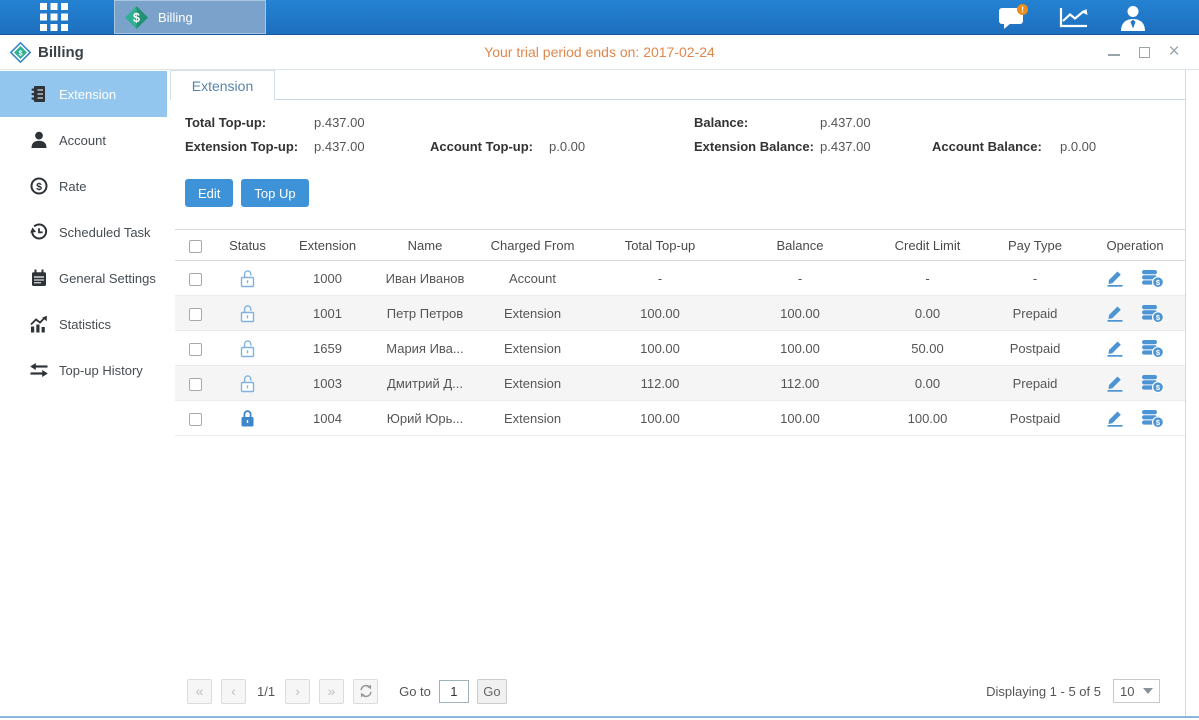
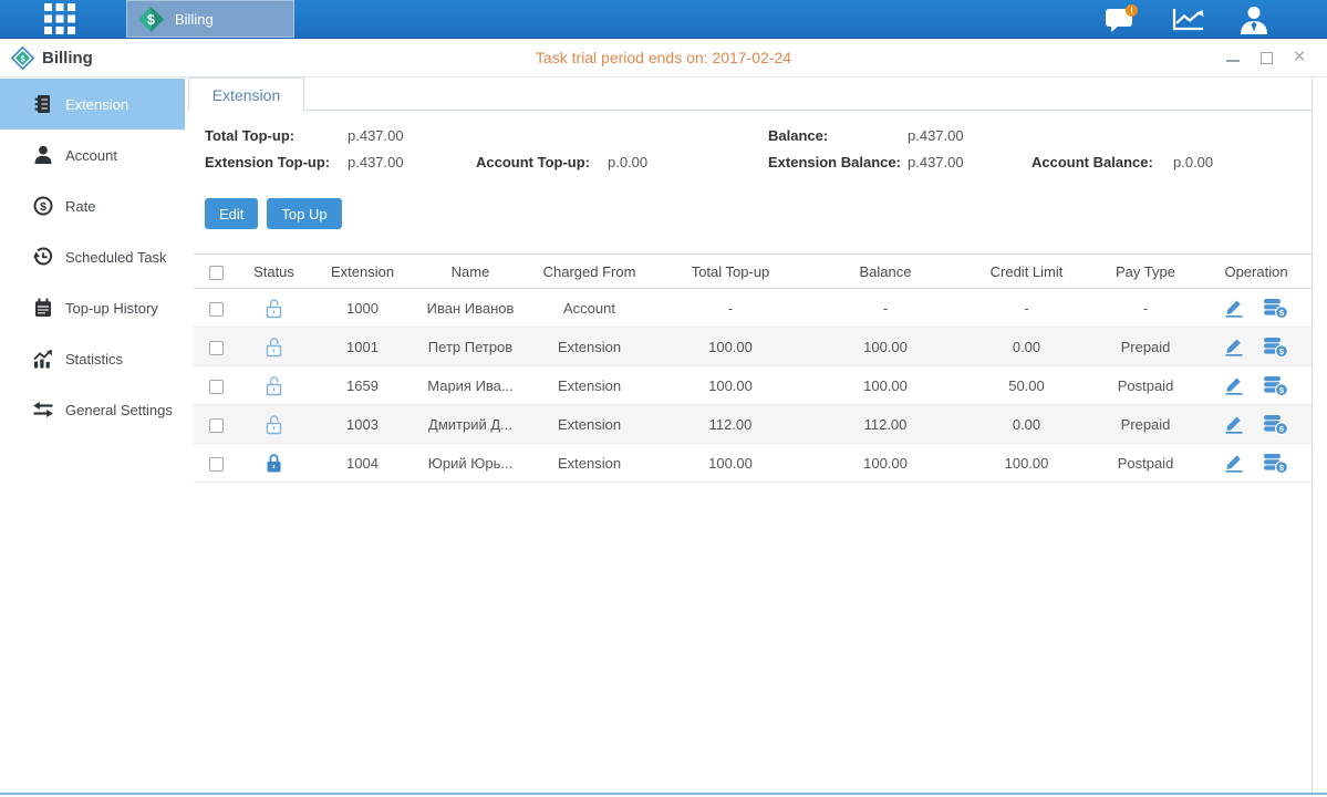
  $
  Billing
  !
- Your trial period ends on: 2017-02-24
+ Task trial period ends on: 2017-02-24
  $
  Billing
  ×
  Extension
  Account
  $
  Rate
  Scheduled Task
- General Settings
+ Top-up History
  Statistics
- Top-up History
+ General Settings
  Extension
  Total Top-up:
  p.437.00
  Balance:
  p.437.00
  Extension Top-up:
  p.437.00
  Account Top-up:
  p.0.00
  Extension Balance:
  p.437.00
  Account Balance:
  p.0.00
  Edit
  Top Up
  	Status	Extension	Name	Charged From	Total Top-up	Balance	Credit Limit	Pay Type	Operation
  		1000	Иван Иванов	Account	-	-	-	-	$
  		1001	Петр Петров	Extension	100.00	100.00	0.00	Prepaid	$
  		1659	Мария Ива...	Extension	100.00	100.00	50.00	Postpaid	$
  		1003	Дмитрий Д...	Extension	112.00	112.00	0.00	Prepaid	$
  		1004	Юрий Юрь...	Extension	100.00	100.00	100.00	Postpaid	$
- «
- ‹
- 1/1
- ›
- »
- Go to
- 1
- Go
- Displaying 1 - 5 of 5
- 10
